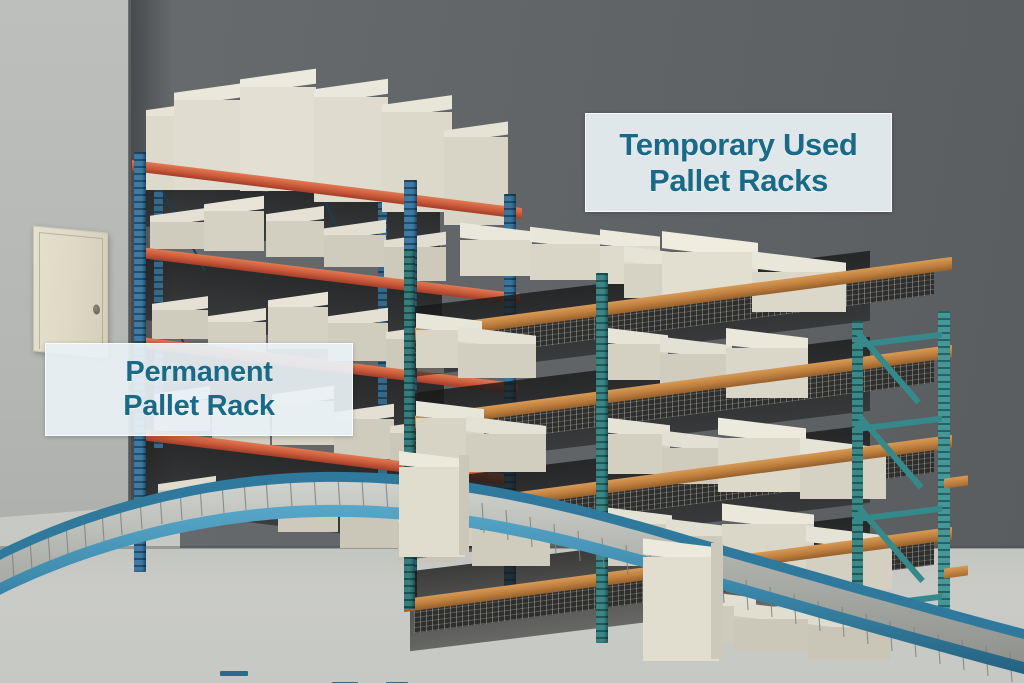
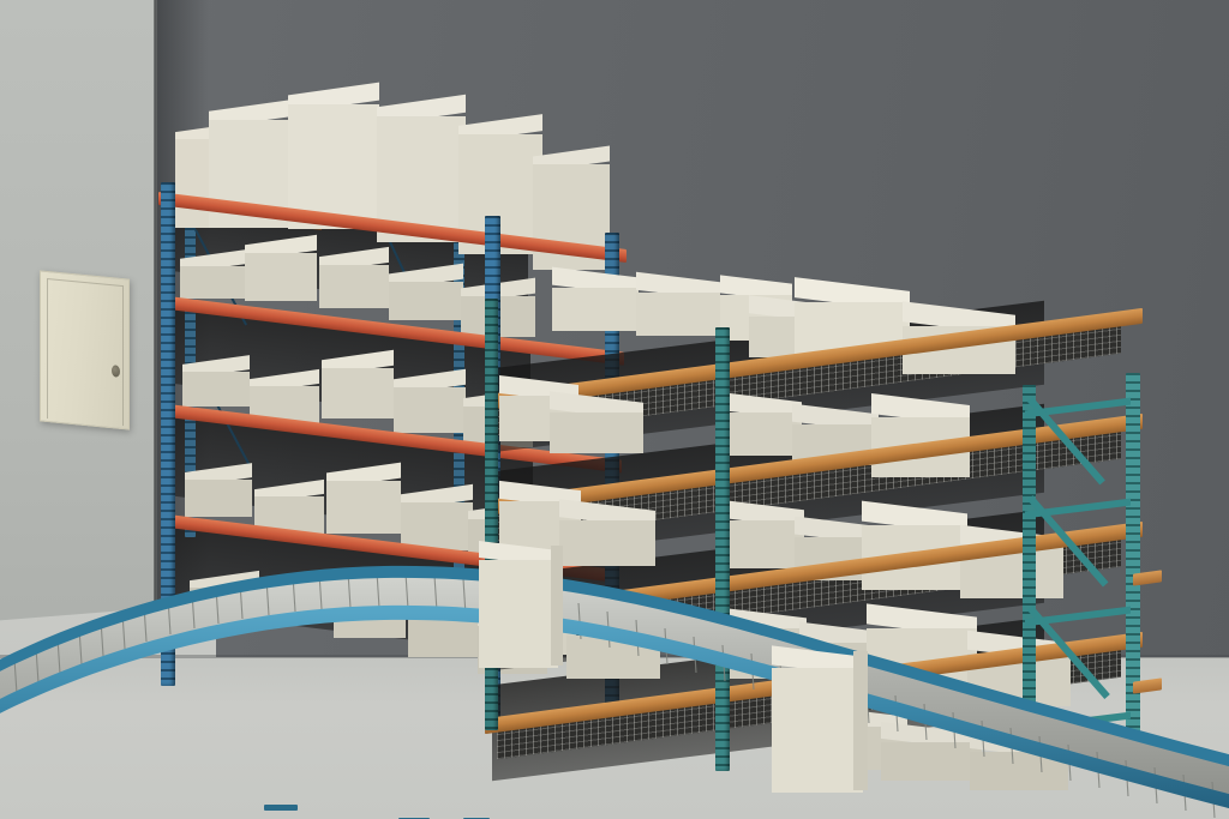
- Temporary Used
- Pallet Racks
- Permanent
- Pallet Rack
